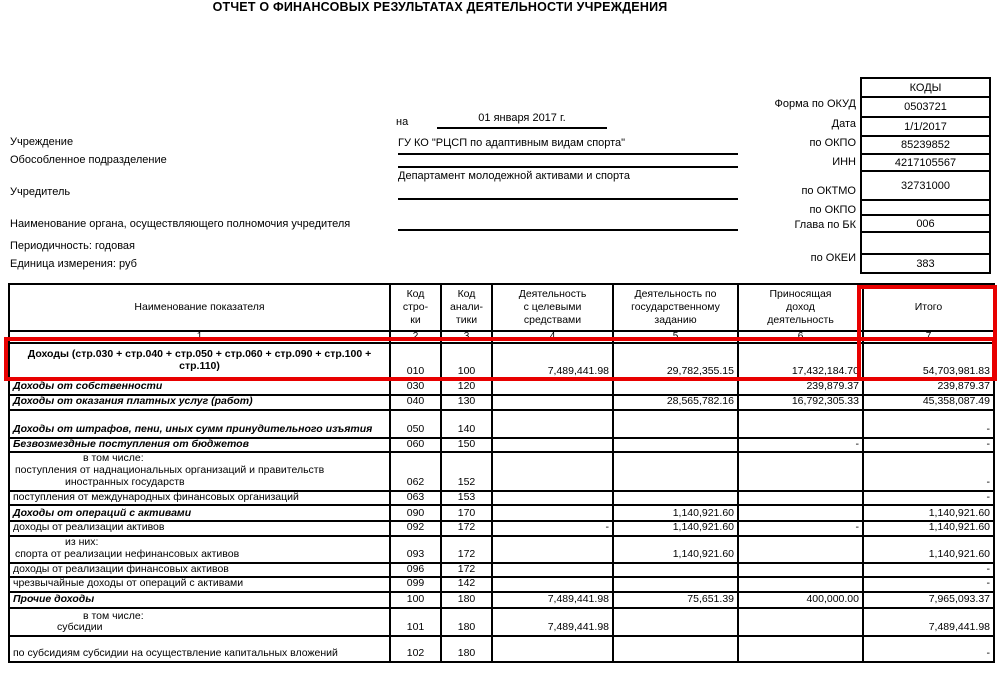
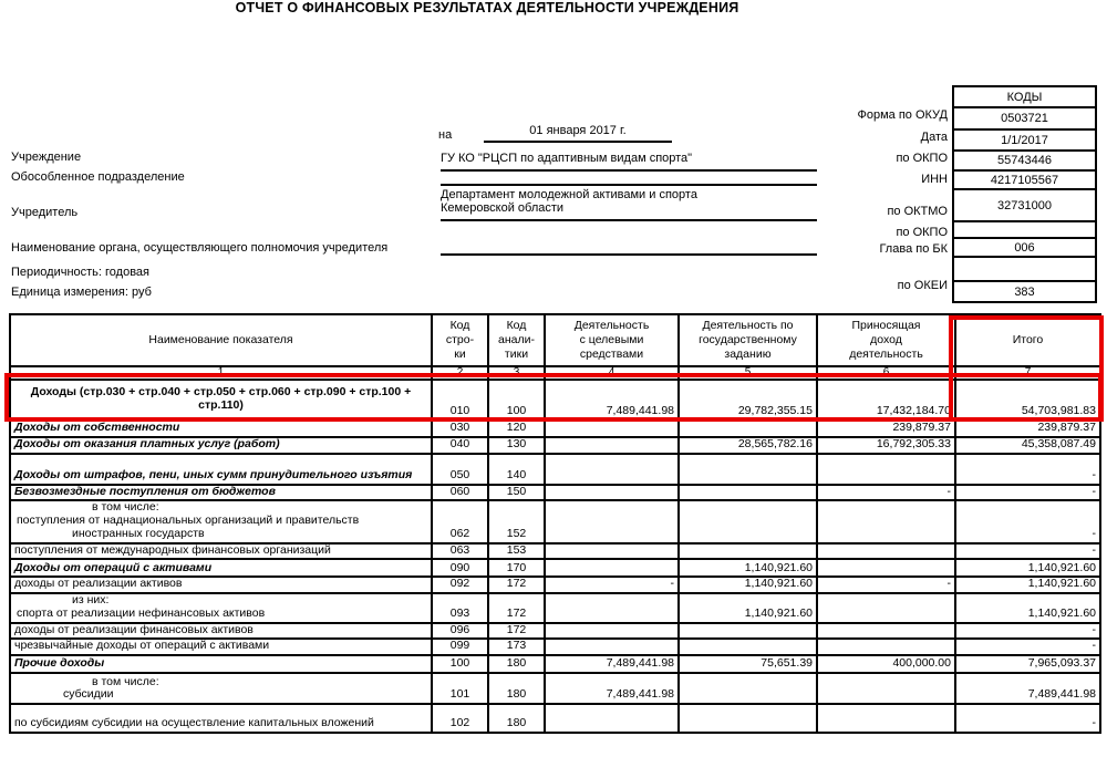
  ОТЧЕТ О ФИНАНСОВЫХ РЕЗУЛЬТАТАХ ДЕЯТЕЛЬНОСТИ УЧРЕЖДЕНИЯ
  на
  01 января 2017 г.
  Учреждение
  Обособленное подразделение
  Учредитель
  Наименование органа, осуществляющего полномочия учредителя
  Периодичность: годовая
  Единица измерения: руб
  ГУ КО "РЦСП по адаптивным видам спорта"
  Департамент молодежной активами и спорта
+ Кемеровской области
  Форма по ОКУД
  Дата
  по ОКПО
  ИНН
  по ОКТМО
  по ОКПО
  Глава по БК
  по ОКЕИ
  КОДЫ
  0503721
  1/1/2017
- 85239852
+ 55743446
  4217105567
  32731000
  006
  383
  Наименование показателя	Код стро- ки	Код анали- тики	Деятельность с целевыми средствами	Деятельность по государственному заданию	Приносящая доход деятельность	Итого
  1	2	3	4	5	6	7
  Доходы (стр.030 + стр.040 + стр.050 + стр.060 + стр.090 + стр.100 + стр.110)	010	100	7,489,441.98	29,782,355.15	17,432,184.70	54,703,981.83
  Доходы от собственности	030	120			239,879.37	239,879.37
  Доходы от оказания платных услуг (работ)	040	130		28,565,782.16	16,792,305.33	45,358,087.49
  Доходы от штрафов, пени, иных сумм принудительного изъятия	050	140				-
  Безвозмездные поступления от бюджетов	060	150			-	-
  в том числе: поступления от наднациональных организаций и правительств иностранных государств	062	152				-
  поступления от международных финансовых организаций	063	153				-
  Доходы от операций с активами	090	170		1,140,921.60		1,140,921.60
  доходы от реализации активов	092	172	-	1,140,921.60	-	1,140,921.60
  из них: спорта от реализации нефинансовых активов	093	172		1,140,921.60		1,140,921.60
  доходы от реализации финансовых активов	096	172				-
- чрезвычайные доходы от операций с активами	099	142				-
+ чрезвычайные доходы от операций с активами	099	173				-
  Прочие доходы	100	180	7,489,441.98	75,651.39	400,000.00	7,965,093.37
  в том числе: субсидии	101	180	7,489,441.98			7,489,441.98
  по субсидиям субсидии на осуществление капитальных вложений	102	180				-
